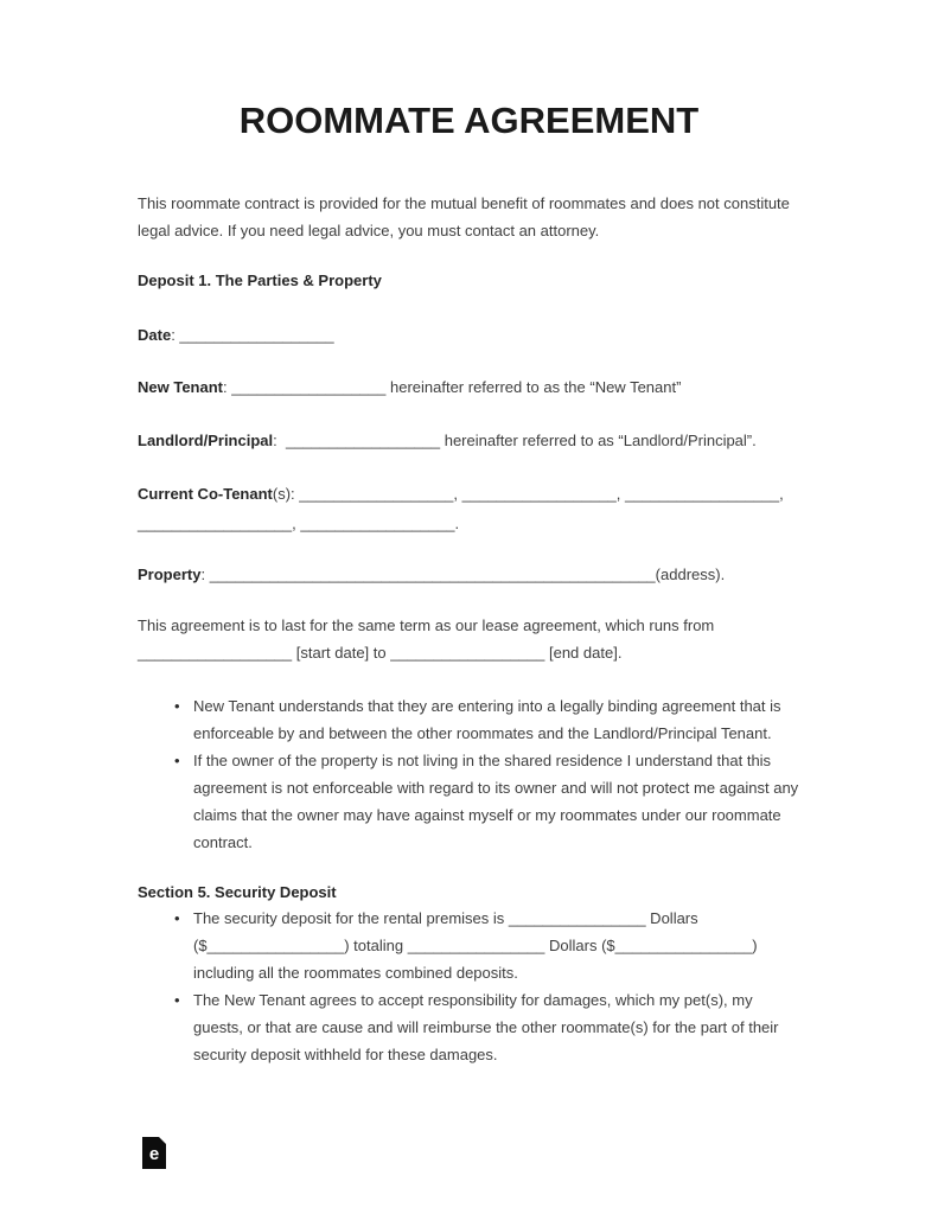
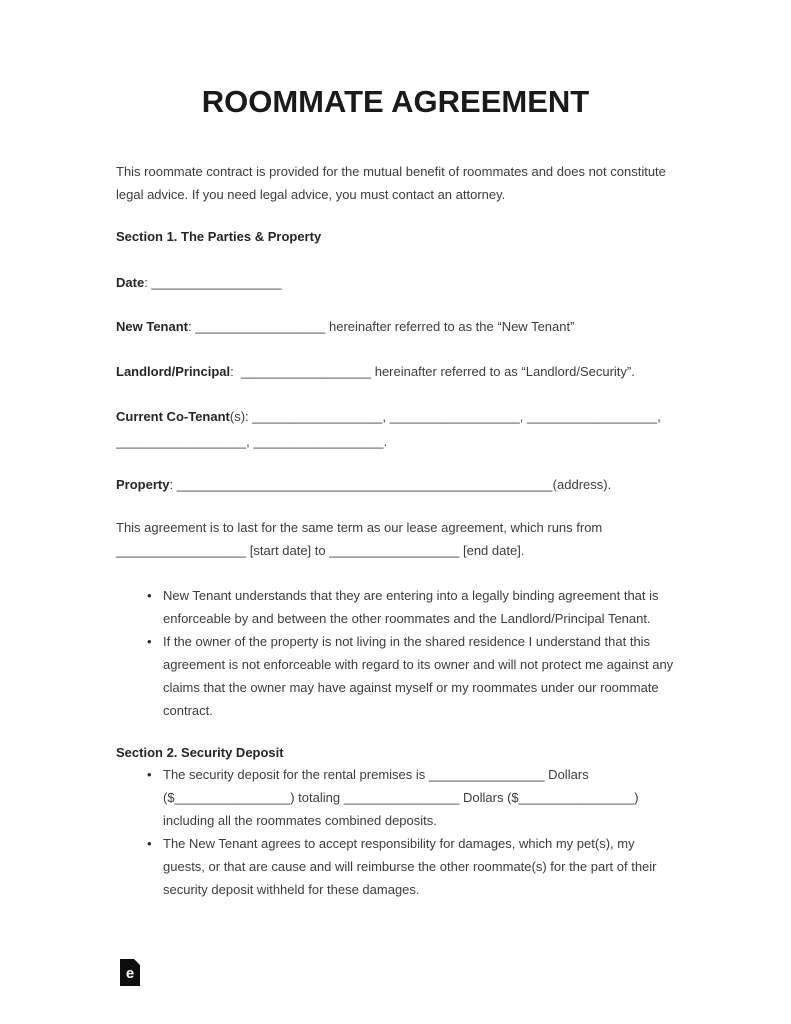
  ROOMMATE AGREEMENT
  This roommate contract is provided for the mutual benefit of roommates and does not constitute
  legal advice. If you need legal advice, you must contact an attorney.
- Deposit 1. The Parties & Property
+ Section 1. The Parties & Property
  Date: __________________
  New Tenant: __________________ hereinafter referred to as the “New Tenant”
- Landlord/Principal: __________________ hereinafter referred to as “Landlord/Principal”.
+ Landlord/Principal: __________________ hereinafter referred to as “Landlord/Security”.
  Current Co-Tenant(s): __________________, __________________, __________________,
  __________________, __________________.
  Property: ____________________________________________________(address).
  This agreement is to last for the same term as our lease agreement, which runs from
  __________________ [start date] to __________________ [end date].
  New Tenant understands that they are entering into a legally binding agreement that is
  enforceable by and between the other roommates and the Landlord/Principal Tenant.
  If the owner of the property is not living in the shared residence I understand that this
  agreement is not enforceable with regard to its owner and will not protect me against any
  claims that the owner may have against myself or my roommates under our roommate
  contract.
- Section 5. Security Deposit
+ Section 2. Security Deposit
  The security deposit for the rental premises is ________________ Dollars
  ($________________) totaling ________________ Dollars ($________________)
  including all the roommates combined deposits.
  The New Tenant agrees to accept responsibility for damages, which my pet(s), my
  guests, or that are cause and will reimburse the other roommate(s) for the part of their
  security deposit withheld for these damages.
  e
